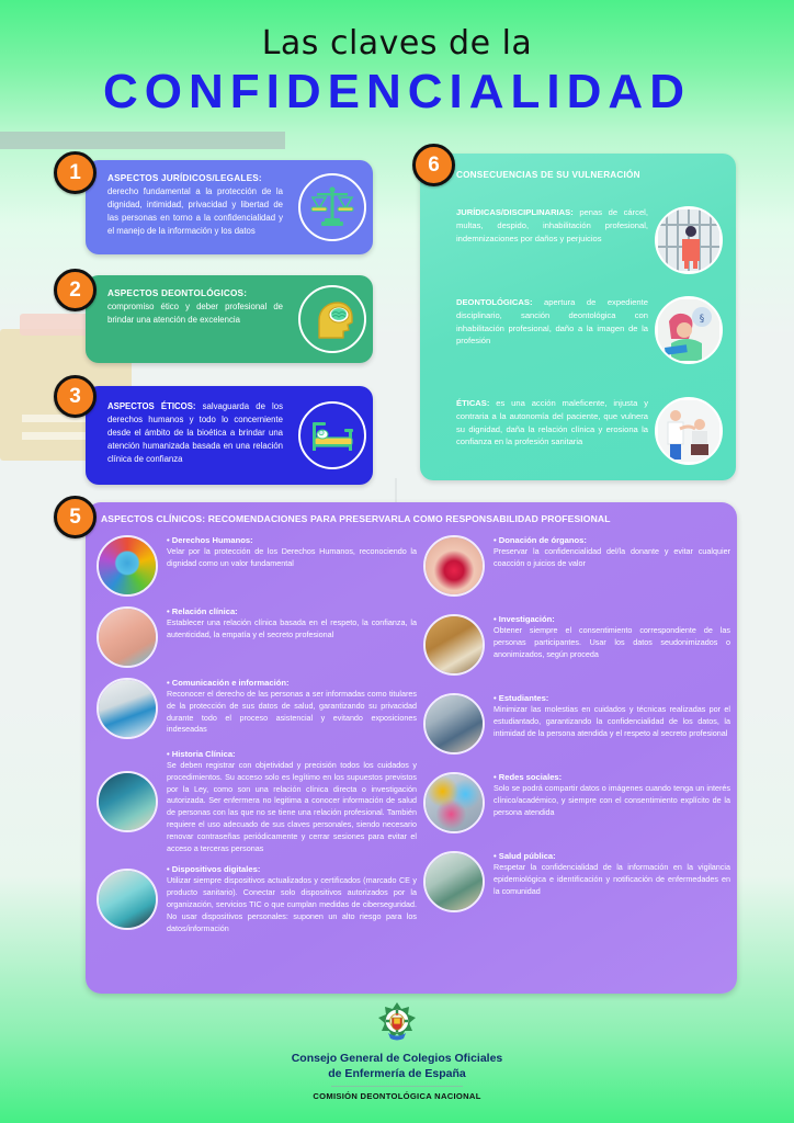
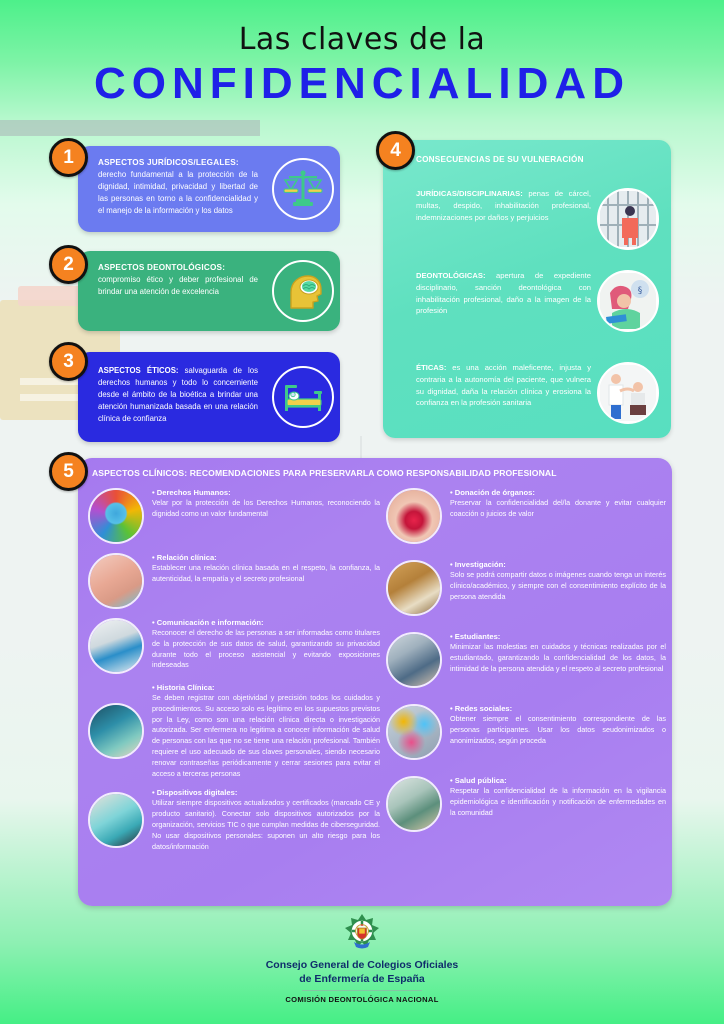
  Las claves de la
  CONFIDENCIALIDAD
  1
  ASPECTOS JURÍDICOS/LEGALES:
  derecho fundamental a la protección de la dignidad, intimidad, privacidad y libertad de las personas en torno a la confidencialidad y el manejo de la información y los datos
  2
  ASPECTOS DEONTOLÓGICOS:
  compromiso ético y deber profesional de brindar una atención de excelencia
  3
  ASPECTOS ÉTICOS: salvaguarda de los derechos humanos y todo lo concerniente desde el ámbito de la bioética a brindar una atención humanizada basada en una relación clínica de confianza
- 6
+ 4
  CONSECUENCIAS DE SU VULNERACIÓN
  JURÍDICAS/DISCIPLINARIAS: penas de cárcel, multas, despido, inhabilitación profesional, indemnizaciones por daños y perjuicios
  DEONTOLÓGICAS: apertura de expediente disciplinario, sanción deontológica con inhabilitación profesional, daño a la imagen de la profesión
  §
  ÉTICAS: es una acción maleficente, injusta y contraria a la autonomía del paciente, que vulnera su dignidad, daña la relación clínica y erosiona la confianza en la profesión sanitaria
  5
  ASPECTOS CLÍNICOS: RECOMENDACIONES PARA PRESERVARLA COMO RESPONSABILIDAD PROFESIONAL
  • Derechos Humanos:
  Velar por la protección de los Derechos Humanos, reconociendo la dignidad como un valor fundamental
  • Relación clínica:
  Establecer una relación clínica basada en el respeto, la confianza, la autenticidad, la empatía y el secreto profesional
  • Comunicación e información:
  Reconocer el derecho de las personas a ser informadas como titulares de la protección de sus datos de salud, garantizando su privacidad durante todo el proceso asistencial y evitando exposiciones indeseadas
  • Historia Clínica:
  Se deben registrar con objetividad y precisión todos los cuidados y procedimientos. Su acceso solo es legítimo en los supuestos previstos por la Ley, como son una relación clínica directa o investigación autorizada. Ser enfermera no legitima a conocer información de salud de personas con las que no se tiene una relación profesional. También requiere el uso adecuado de sus claves personales, siendo necesario renovar contraseñas periódicamente y cerrar sesiones para evitar el acceso a terceras personas
  • Dispositivos digitales:
  Utilizar siempre dispositivos actualizados y certificados (marcado CE y producto sanitario). Conectar solo dispositivos autorizados por la organización, servicios TIC o que cumplan medidas de ciberseguridad. No usar dispositivos personales: suponen un alto riesgo para los datos/información
  • Donación de órganos:
  Preservar la confidencialidad del/la donante y evitar cualquier coacción o juicios de valor
  • Investigación:
- Obtener siempre el consentimiento correspondiente de las personas participantes. Usar los datos seudonimizados o anonimizados, según proceda
+ Solo se podrá compartir datos o imágenes cuando tenga un interés clínico/académico, y siempre con el consentimiento explícito de la persona atendida
  • Estudiantes:
  Minimizar las molestias en cuidados y técnicas realizadas por el estudiantado, garantizando la confidencialidad de los datos, la intimidad de la persona atendida y el respeto al secreto profesional
  • Redes sociales:
- Solo se podrá compartir datos o imágenes cuando tenga un interés clínico/académico, y siempre con el consentimiento explícito de la persona atendida
+ Obtener siempre el consentimiento correspondiente de las personas participantes. Usar los datos seudonimizados o anonimizados, según proceda
  • Salud pública:
  Respetar la confidencialidad de la información en la vigilancia epidemiológica e identificación y notificación de enfermedades en la comunidad
  Consejo General de Colegios Oficiales
  de Enfermería de España
  COMISIÓN DEONTOLÓGICA NACIONAL
